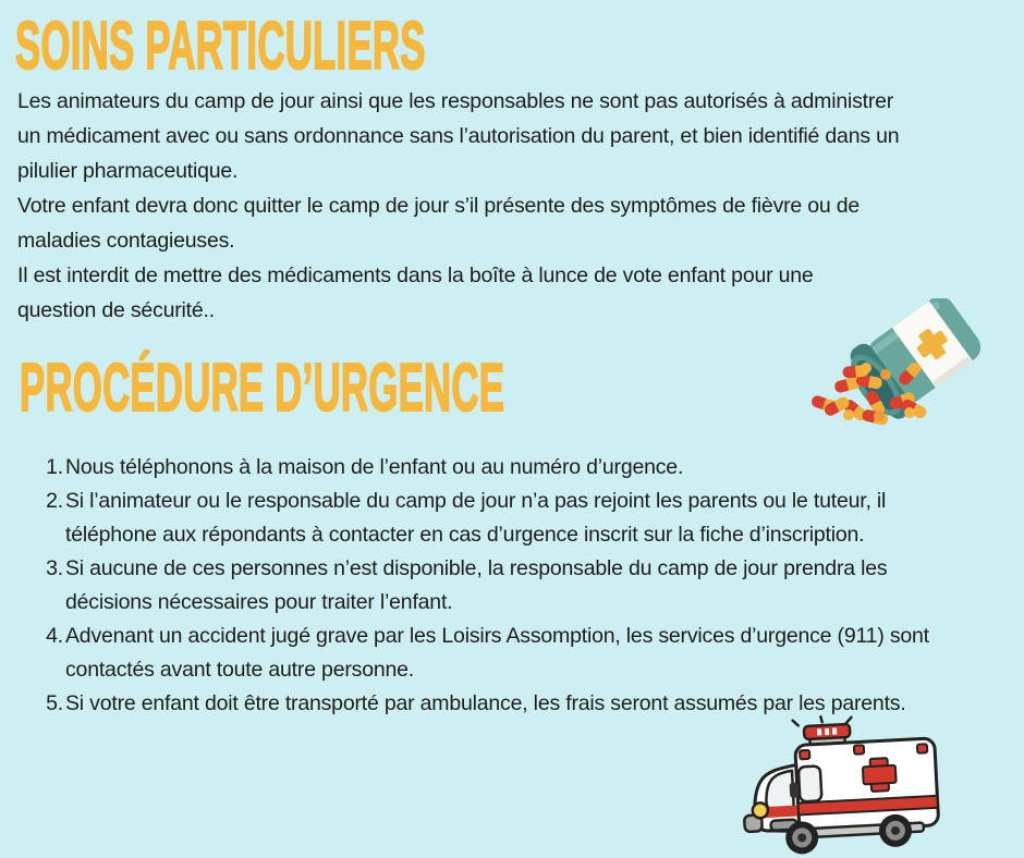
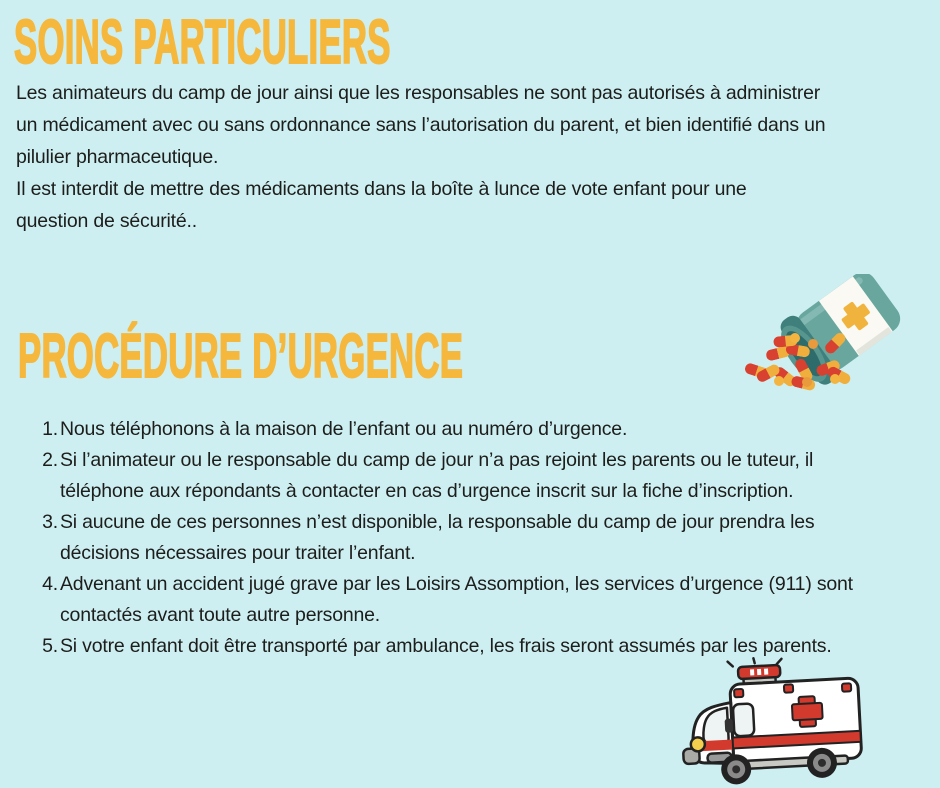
  SOINS PARTICULIERS
  Les animateurs du camp de jour ainsi que les responsables ne sont pas autorisés à administrer
  un médicament avec ou sans ordonnance sans l’autorisation du parent, et bien identifié dans un
  pilulier pharmaceutique.
- Votre enfant devra donc quitter le camp de jour s’il présente des symptômes de fièvre ou de
- maladies contagieuses.
  Il est interdit de mettre des médicaments dans la boîte à lunce de vote enfant pour une
  question de sécurité..
  PROCÉDURE D’URGENCE
  Nous téléphonons à la maison de l’enfant ou au numéro d’urgence.
  Si l’animateur ou le responsable du camp de jour n’a pas rejoint les parents ou le tuteur, il
  téléphone aux répondants à contacter en cas d’urgence inscrit sur la fiche d’inscription.
  Si aucune de ces personnes n’est disponible, la responsable du camp de jour prendra les
  décisions nécessaires pour traiter l’enfant.
  Advenant un accident jugé grave par les Loisirs Assomption, les services d’urgence (911) sont
  contactés avant toute autre personne.
  Si votre enfant doit être transporté par ambulance, les frais seront assumés par les parents.
